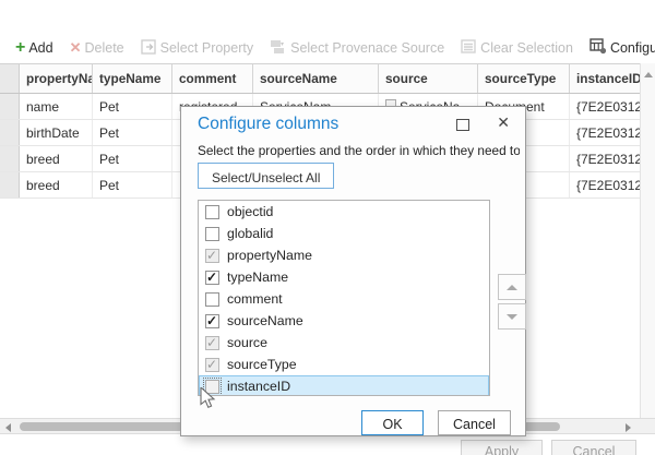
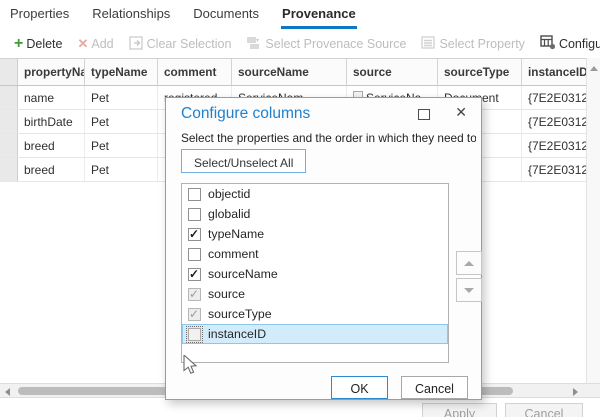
+ Properties
+ Relationships
+ Documents
+ Provenance
  +
- Add
+ Delete
  ✕
- Delete
+ Add
- Select Property
+ Clear Selection
  Select Provenace Source
- Clear Selection
+ Select Property
  Configu
  propertyNa
  typeName
  comment
  sourceName
  source
  sourceType
  instanceID
  name
  Pet
  {7E2E0312
  birthDate
  Pet
  {7E2E0312
  breed
  Pet
  {7E2E0312
  breed
  Pet
  {7E2E0312
  Apply
  Cancel
  Configure columns
  ✕
  Select the properties and the order in which they need to
  Select/Unselect All
  objectid
  globalid
- propertyName
  typeName
  comment
  sourceName
  source
  sourceType
  instanceID
  OK
  Cancel
